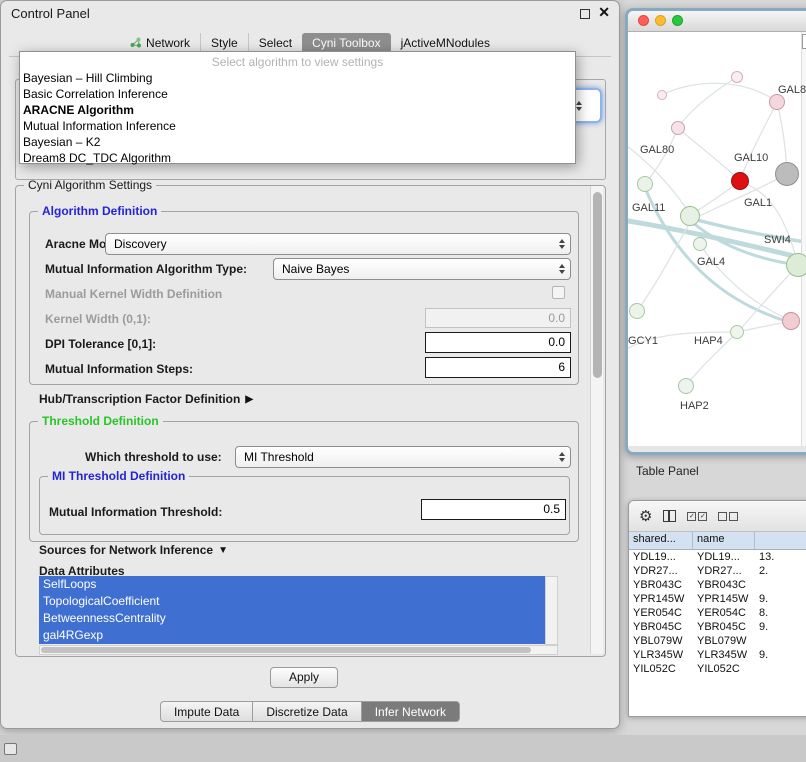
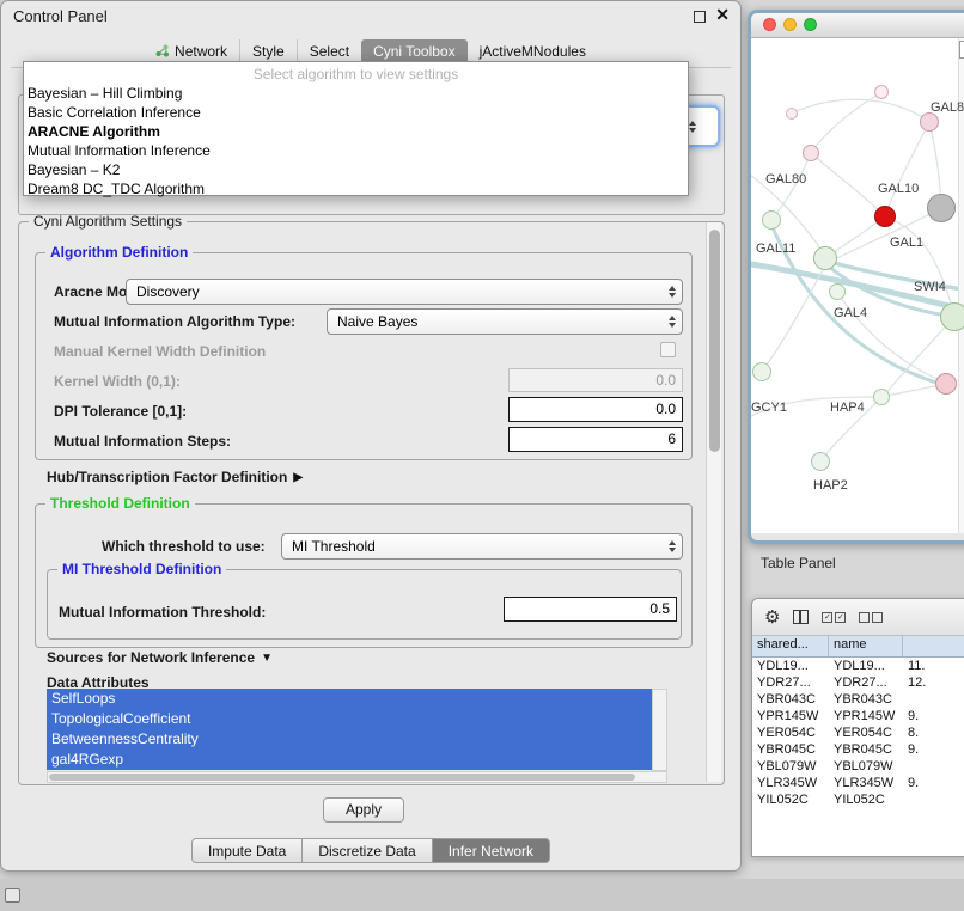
  Control Panel
  ✕
  Network
  Style
  Select
  Cyni Toolbox
  jActiveMNodules
  Select algorithm to view settings
  Bayesian – Hill Climbing
  Basic Correlation Inference
  ARACNE Algorithm
  Mutual Information Inference
  Bayesian – K2
  Dream8 DC_TDC Algorithm
  Cyni Algorithm Settings
  Algorithm Definition
  Aracne Mo
  Discovery
  Mutual Information Algorithm Type:
  Naive Bayes
  Manual Kernel Width Definition
  Kernel Width (0,1):
  0.0
  DPI Tolerance [0,1]:
  0.0
  Mutual Information Steps:
  6
  Hub/Transcription Factor Definition
  ▶
  Threshold Definition
  Which threshold to use:
  MI Threshold
  MI Threshold Definition
  Mutual Information Threshold:
  0.5
  Sources for Network Inference
  ▼
  Data Attributes
  SelfLoops
  TopologicalCoefficient
  BetweennessCentrality
  gal4RGexp
  Apply
  Impute Data
  Discretize Data
  Infer Network
  GAL8
  GAL80
  GAL10
  GAL11
  GAL1
  SWI4
  GAL4
  GCY1
  HAP4
  HAP2
  Table Panel
  ⚙
  shared...
  name
  YDL19...
  YDL19...
- 13.
+ 11.
  YDR27...
  YDR27...
- 2.
+ 12.
  YBR043C
  YBR043C
  YPR145W
  YPR145W
  9.
  YER054C
  YER054C
  8.
  YBR045C
  YBR045C
  9.
  YBL079W
  YBL079W
  YLR345W
  YLR345W
  9.
  YIL052C
  YIL052C
